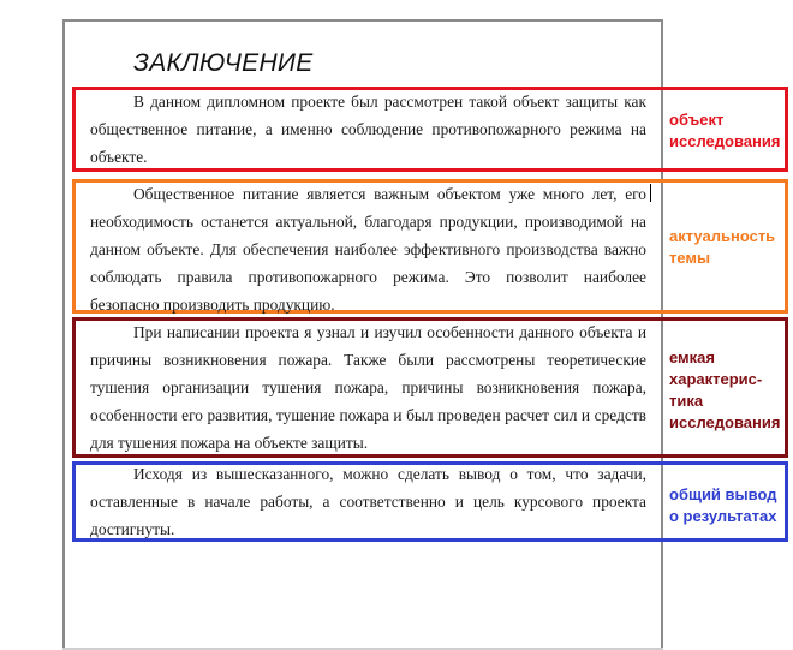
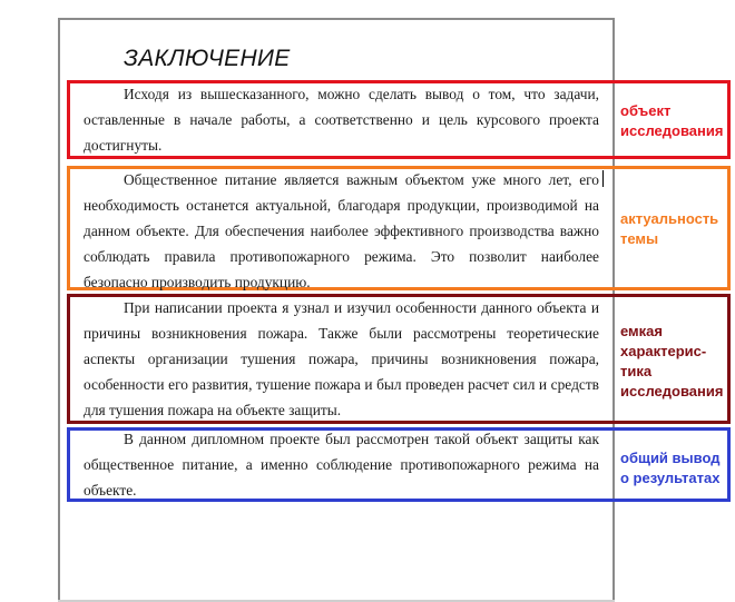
  ЗАКЛЮЧЕНИЕ
- В данном дипломном проекте был рассмотрен такой объект защиты как общественное питание, а именно соблюдение противопожарного режима на объекте.
+ Исходя из вышесказанного, можно сделать вывод о том, что задачи, оставленные в начале работы, а соответственно и цель курсового проекта достигнуты.
  Общественное питание является важным объектом уже много лет, его необходимость останется актуальной, благодаря продукции, производимой на данном объекте. Для обеспечения наиболее эффективного производства важно соблюдать правила противопожарного режима. Это позволит наиболее безопасно производить продукцию.
- При написании проекта я узнал и изучил особенности данного объекта и причины возникновения пожара. Также были рассмотрены теоретические тушения организации тушения пожара, причины возникновения пожара, особенности его развития, тушение пожара и был проведен расчет сил и средств для тушения пожара на объекте защиты.
+ При написании проекта я узнал и изучил особенности данного объекта и причины возникновения пожара. Также были рассмотрены теоретические аспекты организации тушения пожара, причины возникновения пожара, особенности его развития, тушение пожара и был проведен расчет сил и средств для тушения пожара на объекте защиты.
- Исходя из вышесказанного, можно сделать вывод о том, что задачи, оставленные в начале работы, а соответственно и цель курсового проекта достигнуты.
+ В данном дипломном проекте был рассмотрен такой объект защиты как общественное питание, а именно соблюдение противопожарного режима на объекте.
  объект исследования
  актуальность темы
  емкая характерис-тика исследования
  общий вывод о результатах
